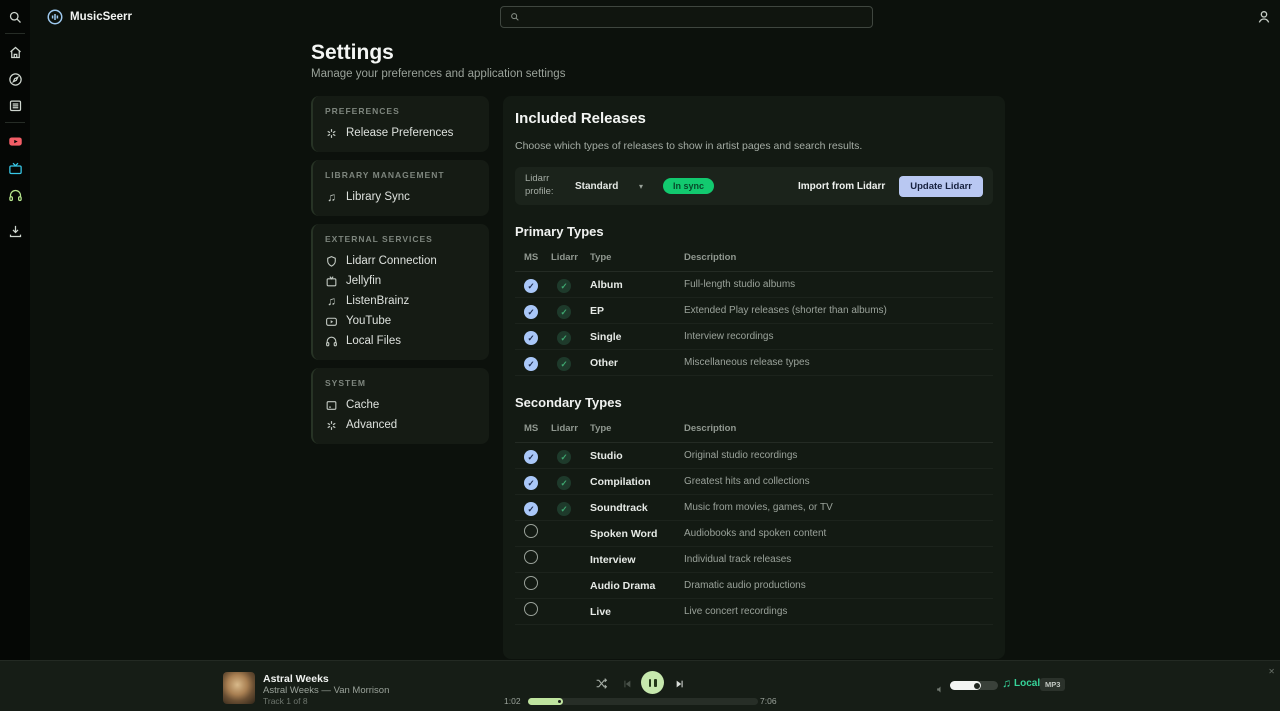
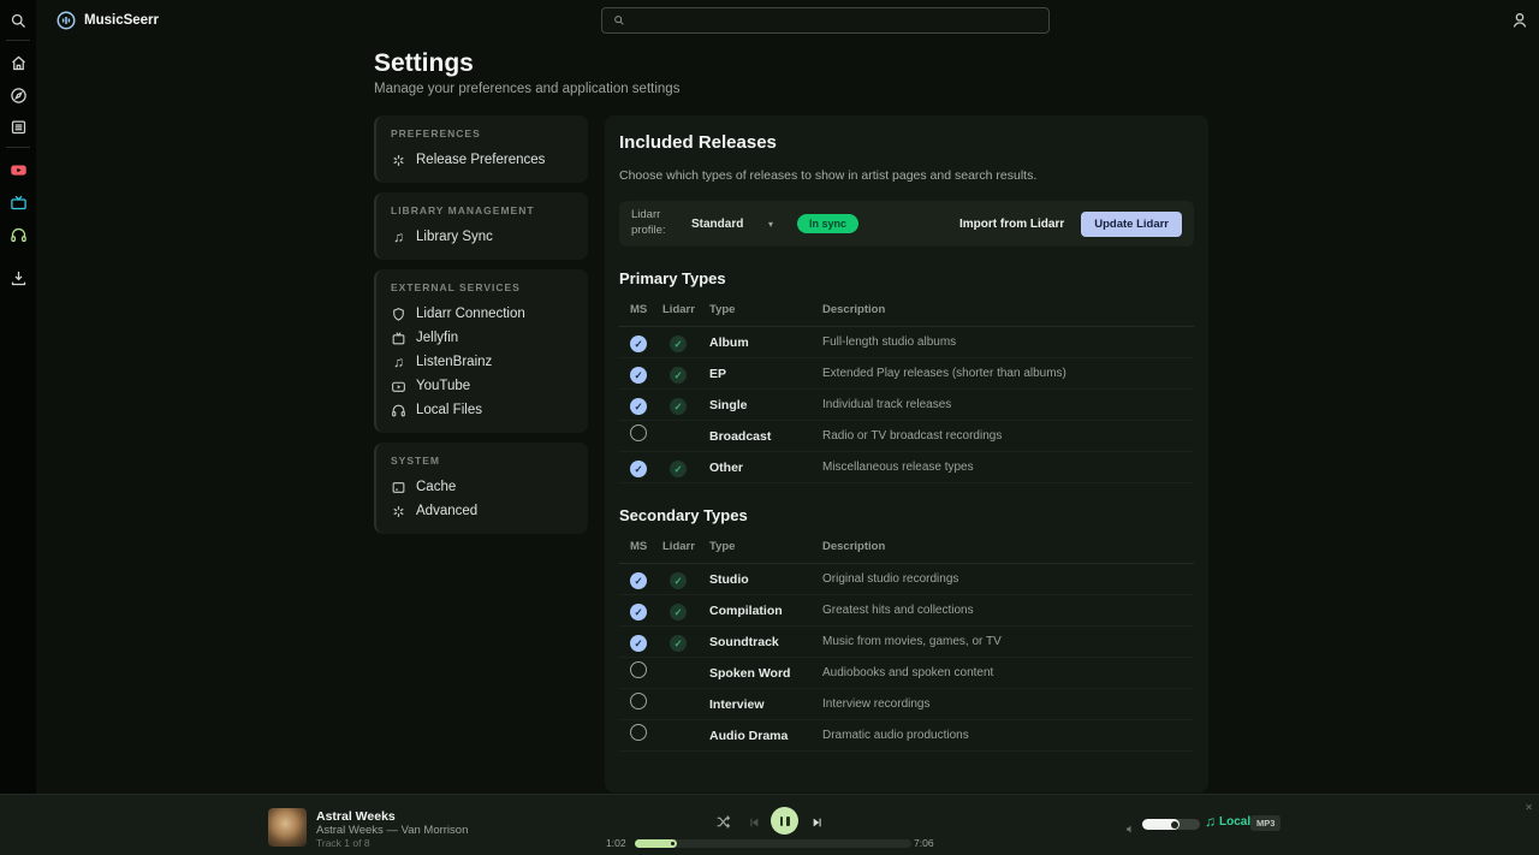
  MusicSeerr
  Settings
  Manage your preferences and application settings
  PREFERENCES
  Release Preferences
  LIBRARY MANAGEMENT
  ♫
  Library Sync
  EXTERNAL SERVICES
  Lidarr Connection
  Jellyfin
  ♫
  ListenBrainz
  YouTube
  Local Files
  SYSTEM
  Cache
  Advanced
  Included Releases
  Choose which types of releases to show in artist pages and search results.
  Lidarr profile:
  Standard
  ▾
  In sync
  Import from Lidarr
  Update Lidarr
  Primary Types
  MS
  Lidarr
  Type
  Description
  ✓
  ✓
  Album
  Full-length studio albums
  ✓
  ✓
  EP
  Extended Play releases (shorter than albums)
  ✓
  ✓
  Single
- Interview recordings
+ Individual track releases
+ Broadcast
+ Radio or TV broadcast recordings
  ✓
  ✓
  Other
  Miscellaneous release types
  Secondary Types
  MS
  Lidarr
  Type
  Description
  ✓
  ✓
  Studio
  Original studio recordings
  ✓
  ✓
  Compilation
  Greatest hits and collections
  ✓
  ✓
  Soundtrack
  Music from movies, games, or TV
  Spoken Word
  Audiobooks and spoken content
  Interview
- Individual track releases
+ Interview recordings
  Audio Drama
  Dramatic audio productions
- Live
- Live concert recordings
  ✕
  Astral Weeks
  Astral Weeks — Van Morrison
  Track 1 of 8
  1:02
  7:06
  ♫
  Local
  MP3
